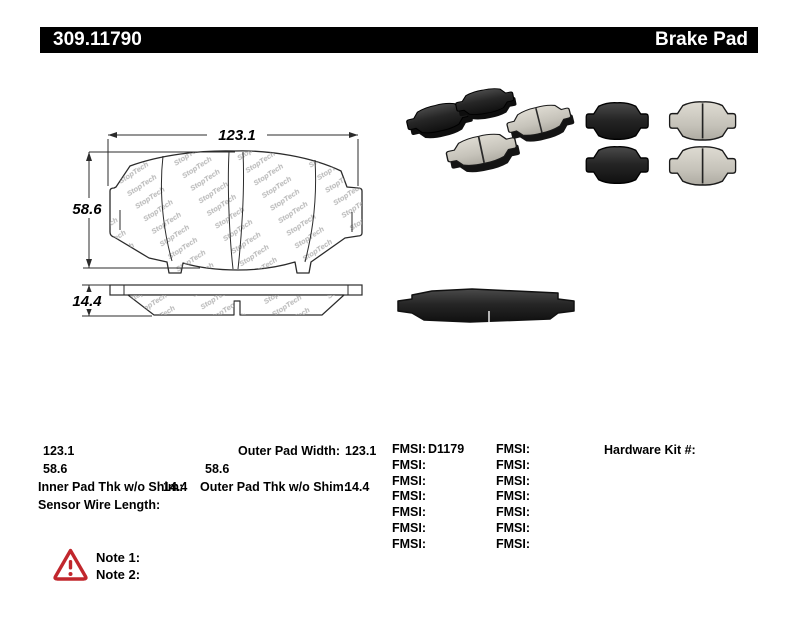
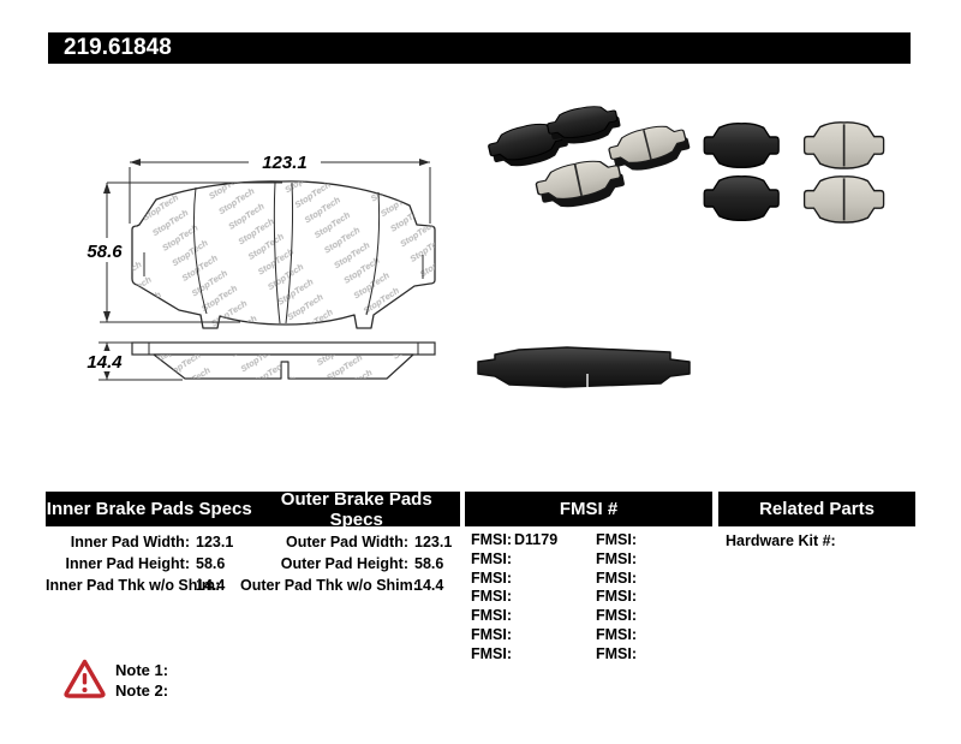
- 309.11790
+ 219.61848
- Brake Pad
  123.1
  58.6
  14.4
+ Inner Brake Pads Specs
+ Outer Brake Pads Specs
+ FMSI #
+ Related Parts
+ Inner Pad Width:
  123.1
+ Inner Pad Height:
  58.6
  Inner Pad Thk w/o Sh
  14.4
- Sensor Wire Length:
  Outer Pad Width:
  123.1
+ Outer Pad Height:
  58.6
  Outer Pad Thk w/o Shim
  14.4
  FMSI: D1179
  FMSI:
  FMSI:
  FMSI:
  FMSI:
  FMSI:
  FMSI:
  FMSI:
  FMSI:
  FMSI:
  FMSI:
  FMSI:
  FMSI:
  FMSI:
  Hardware Kit #:
  Note 1:
  Note 2:
